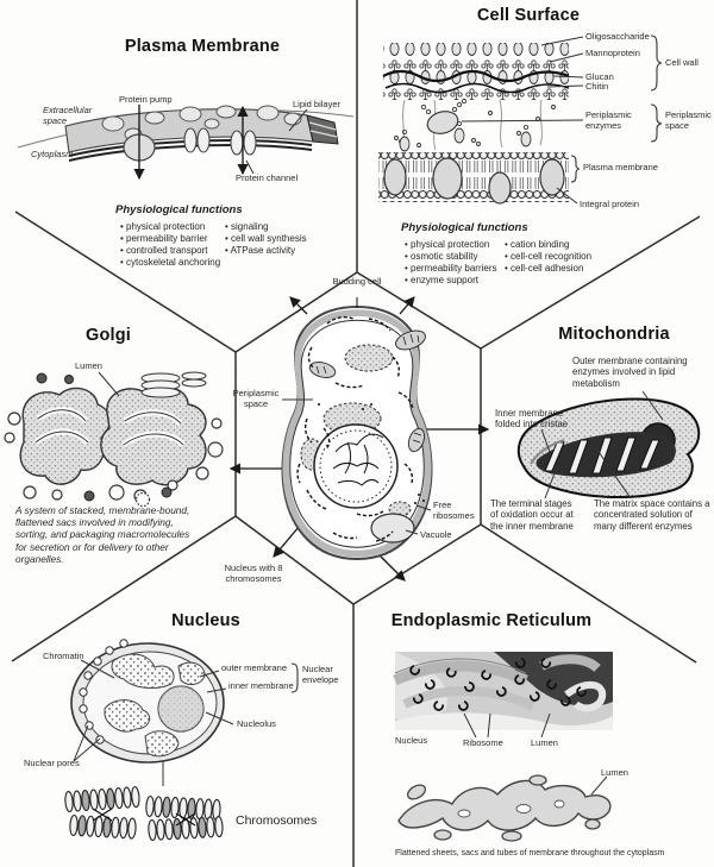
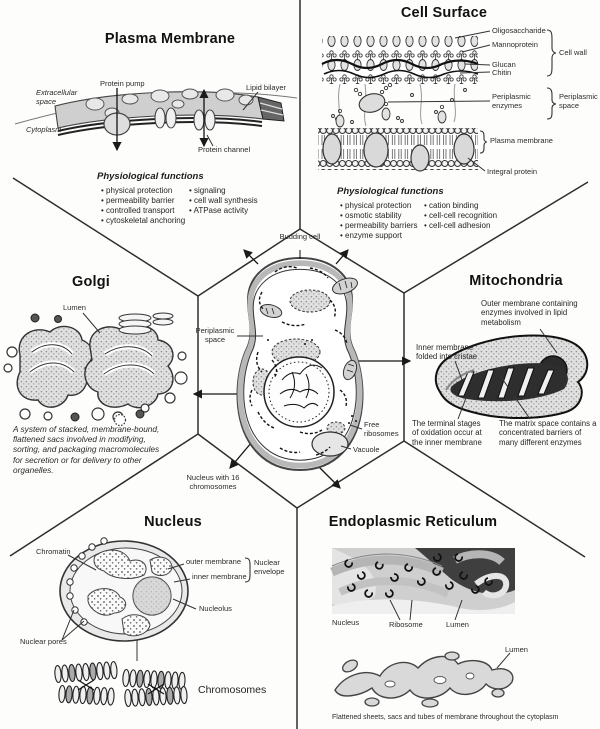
  Plasma Membrane
  Extracellular space
  Cytoplasm
  Protein pump
  Lipid bilayer
  Protein channel
  Physiological functions
  physical protection
  permeability barrier
  controlled transport
  cytoskeletal anchoring
  signaling
  cell wall synthesis
  ATPase activity
  Cell Surface
  Oligosaccharide
  Mannoprotein
  Glucan
  Chitin
  Cell wall
  Periplasmic enzymes
  Periplasmic space
  Plasma membrane
  Integral protein
  Physiological functions
  physical protection
  osmotic stability
  permeability barriers
  enzyme support
  cation binding
  cell-cell recognition
  cell-cell adhesion
  Golgi
  Lumen
  A system of stacked, membrane-bound, flattened sacs involved in modifying, sorting, and packaging macromolecules for secretion or for delivery to other organelles.
  Budding cell
  Periplasmic space
  Free ribosomes
  Vacuole
- Nucleus with 8 chromosomes
+ Nucleus with 16 chromosomes
  Mitochondria
  Outer membrane containing enzymes involved in lipid metabolism
  Inner membrane folded into cristae
  The terminal stages of oxidation occur at the inner membrane
- The matrix space contains a concentrated solution of many different enzymes
+ The matrix space contains a concentrated barriers of many different enzymes
  Nucleus
  Chromatin
  outer membrane
  inner membrane
  Nuclear envelope
  Nucleolus
  Nuclear pores
  Chromosomes
  Endoplasmic Reticulum
  Nucleus
  Ribosome
  Lumen
  Lumen
